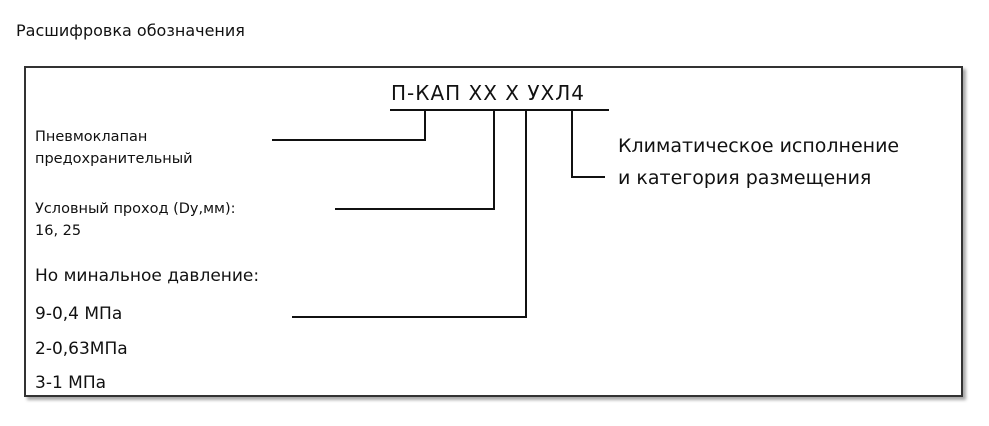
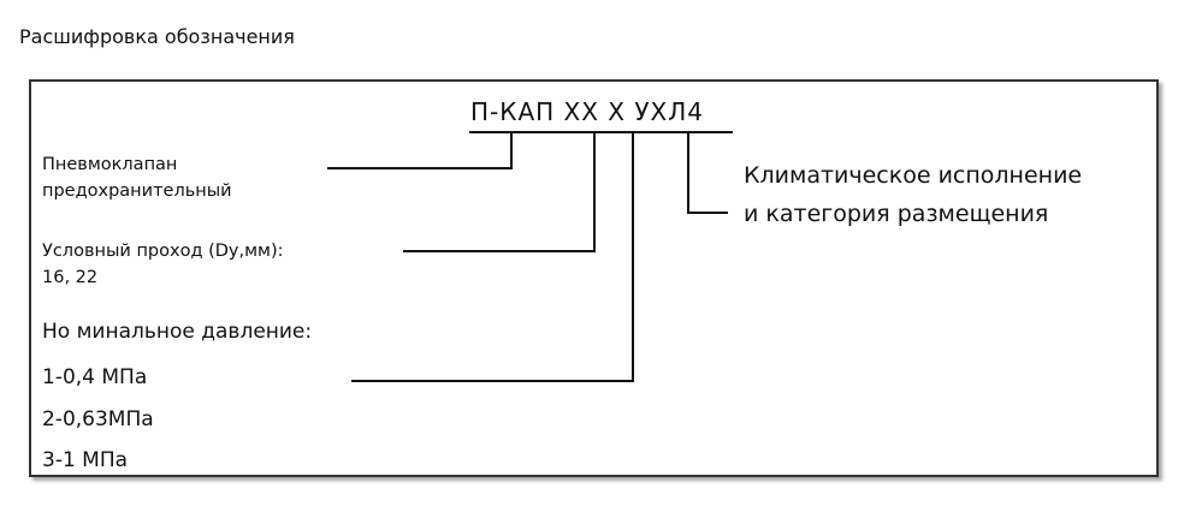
  Расшифровка обозначения
  П-КАП ХХ Х УХЛ4
  Пневмоклапан
  предохранительный
  Условный проход (Dу,мм):
- 16, 25
+ 16, 22
  Но минальное давление:
- 9-0,4 МПа
+ 1-0,4 МПа
  2-0,63МПа
  3-1 МПа
  Климатическое исполнение
  и категория размещения
